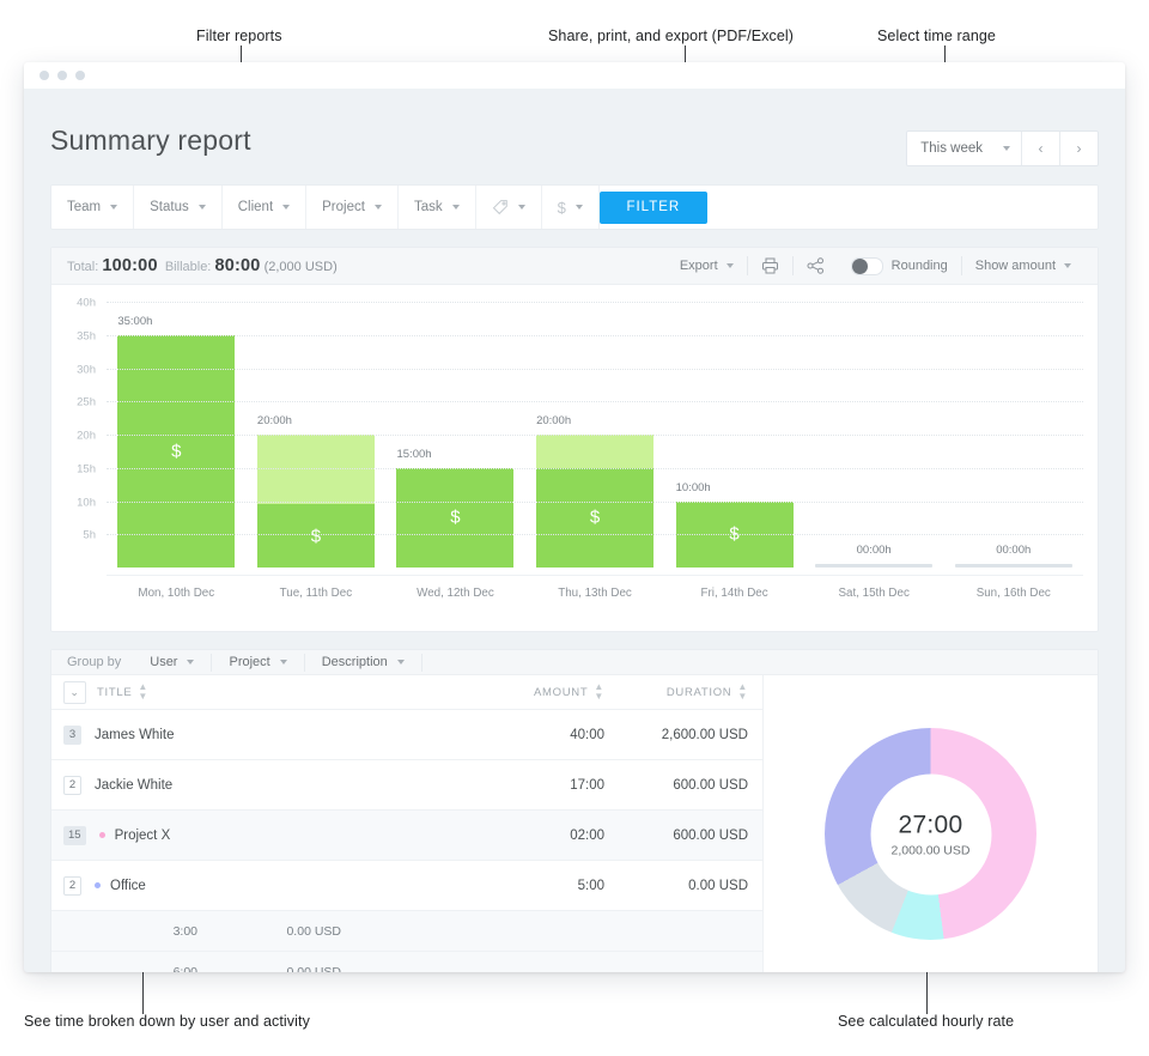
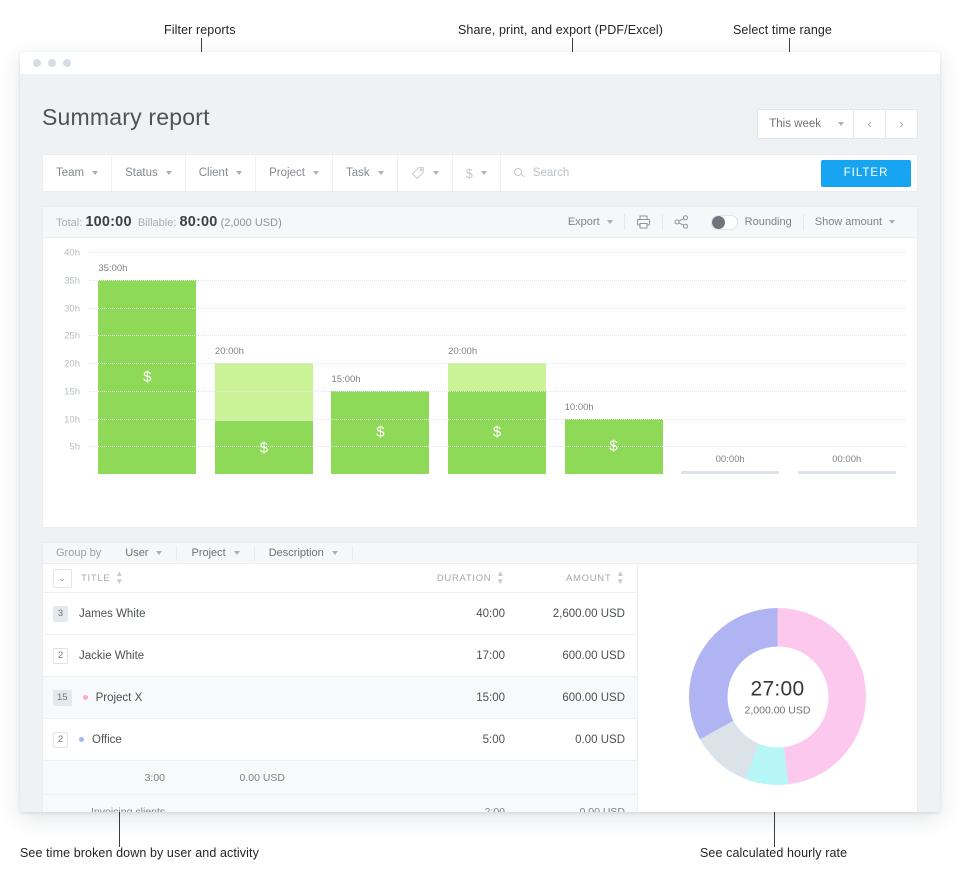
  Filter reports
  Share, print, and export (PDF/Excel)
  Select time range
  See time broken down by user and activity
  See calculated hourly rate
  Summary report
  This week
  ‹
  ›
  Team
  Status
  Client
  Project
  Task
  $
+ Search
  FILTER
  Total: 100:00 Billable: 80:00 (2,000 USD)
  Export
  Rounding
  Show amount
  35:00h
  $
  20:00h
  $
  15:00h
  $
  20:00h
  $
  10:00h
  $
  00:00h
  00:00h
  40h
  35h
  30h
  25h
  20h
  15h
  10h
  5h
- Mon, 10th Dec
- Tue, 11th Dec
- Wed, 12th Dec
- Thu, 13th Dec
- Fri, 14th Dec
- Sat, 15th Dec
- Sun, 16th Dec
  Group by
  User
  Project
  Description
  ⌄
  TITLE
  ▲
  ▼
- AMOUNT
+ DURATION
  ▲
  ▼
- DURATION
+ AMOUNT
  ▲
  ▼
  3
  James White
  40:00
  2,600.00 USD
  2
  Jackie White
  17:00
  600.00 USD
  15
  Project X
- 02:00
+ 15:00
  600.00 USD
  2
  Office
  5:00
  0.00 USD
  3:00
  0.00 USD
+ Invoicing clients
- 6:00
+ 2:00
  0.00 USD
  27:00
  2,000.00 USD
